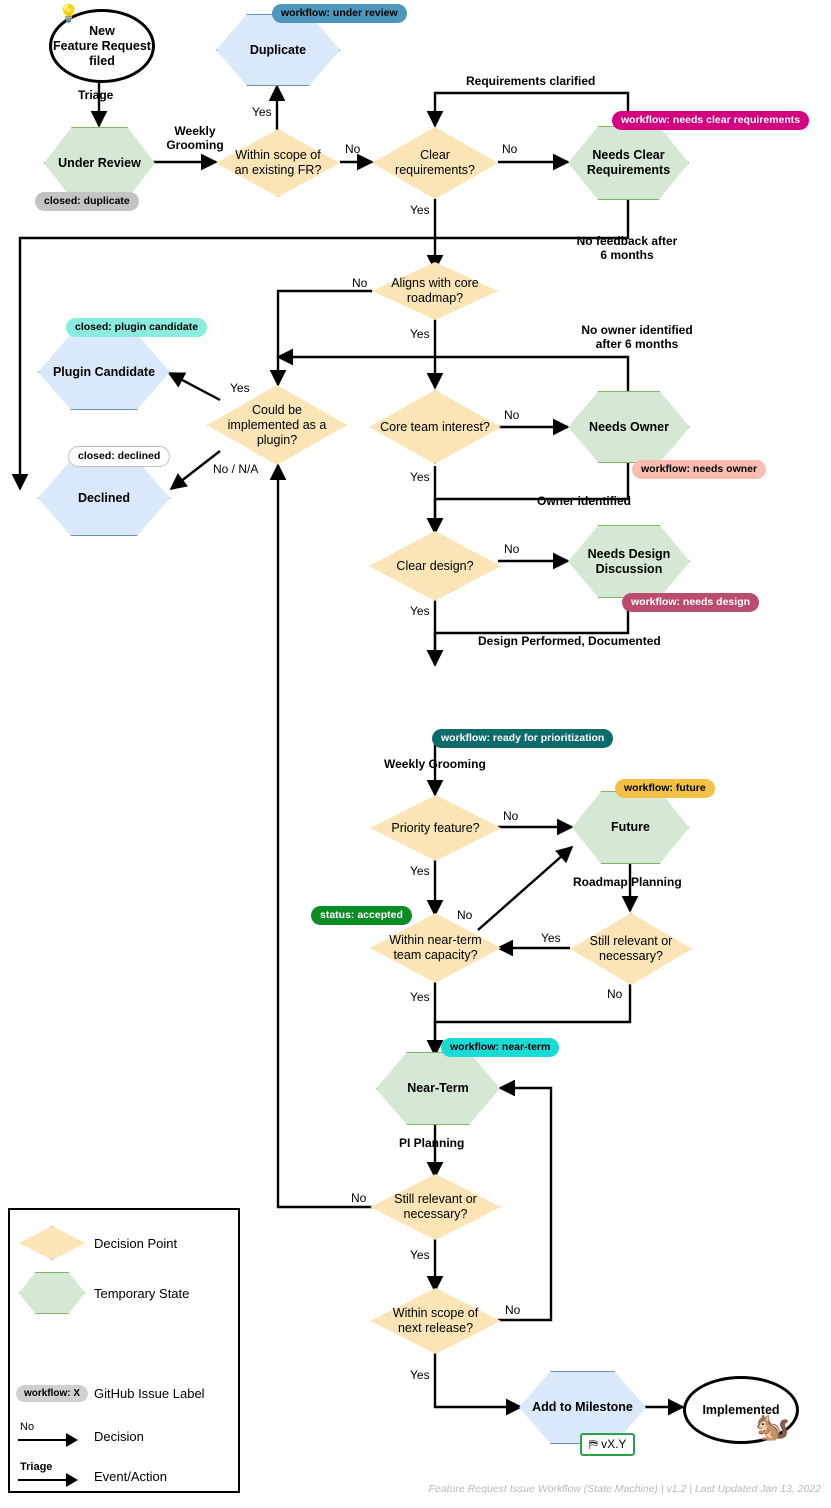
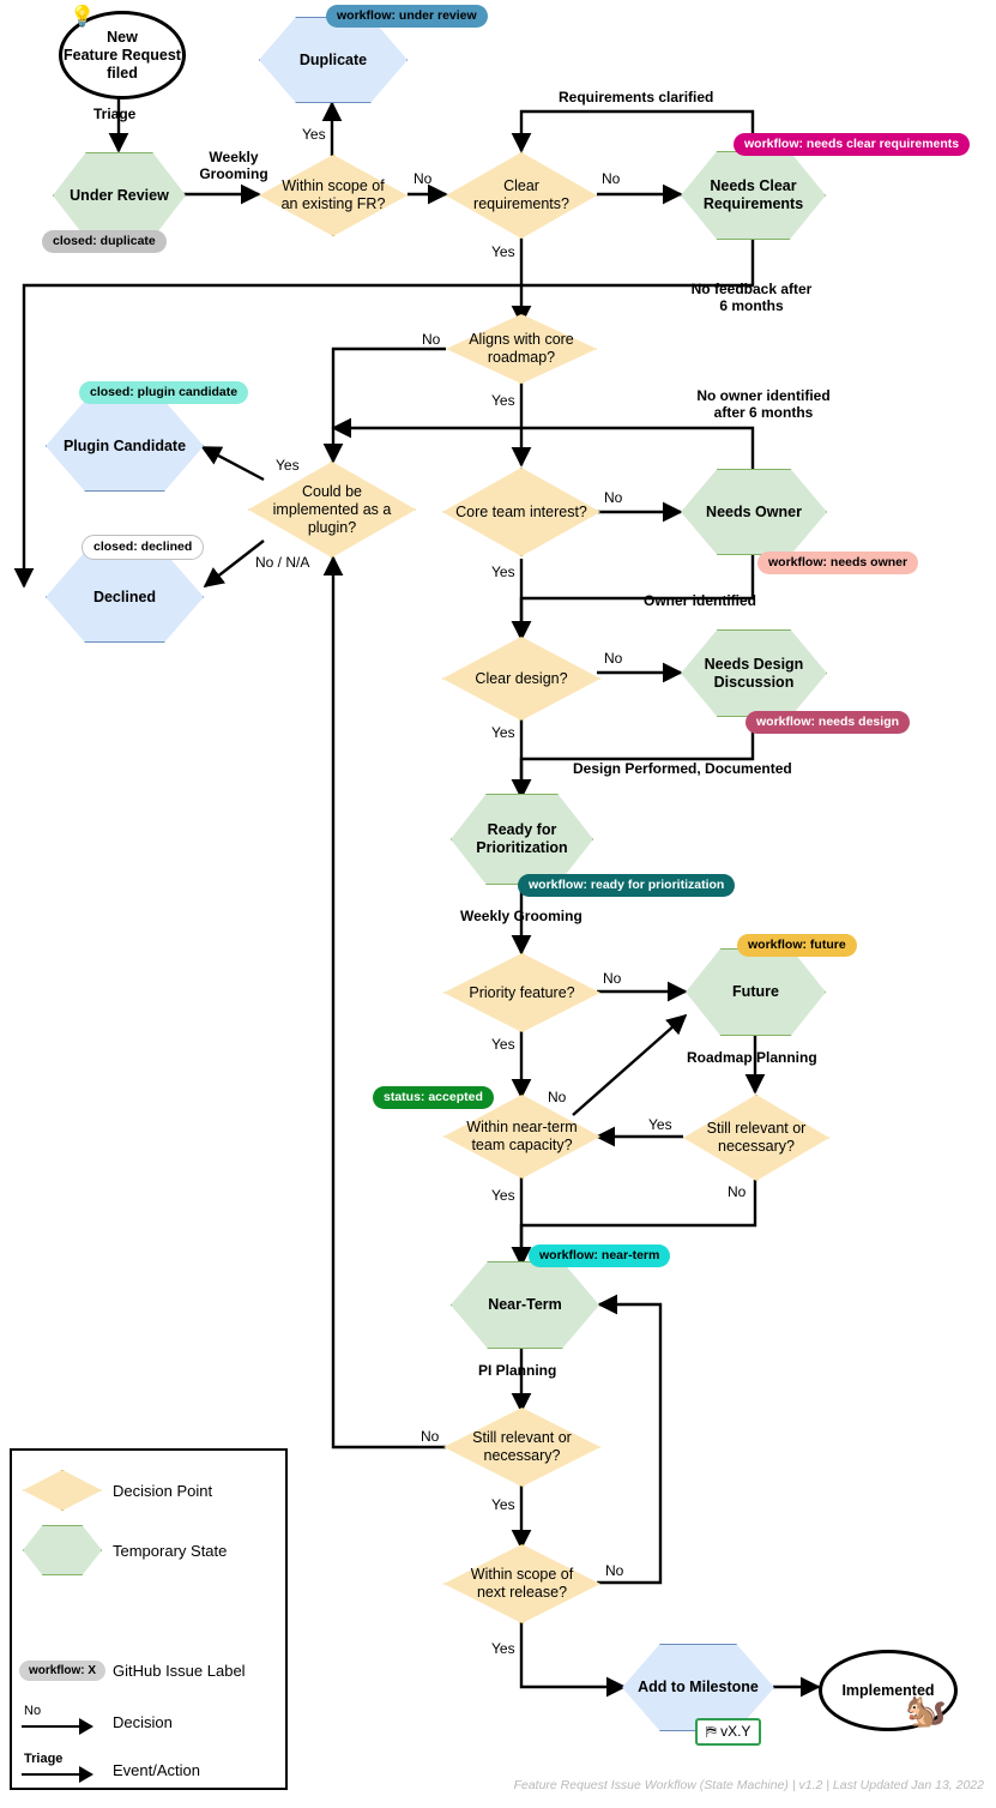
  New
  Feature Request
  filed
  💡
  Under Review
  closed: duplicate
  Duplicate
  workflow: under review
  Within scope of
  an existing FR?
  Clear requirements?
  Needs Clear
  Requirements
  workflow: needs clear requirements
  Aligns with core
  roadmap?
  Could be
  implemented as a
  plugin?
  Plugin Candidate
  closed: plugin candidate
  Declined
  closed: declined
  Core team interest?
  Needs Owner
  workflow: needs owner
  Clear design?
  Needs Design
  Discussion
  workflow: needs design
+ Ready for
+ Prioritization
  workflow: ready for prioritization
  Priority feature?
  Future
  workflow: future
  Still relevant or
  necessary?
  Within near-term
  team capacity?
  status: accepted
  Near-Term
  workflow: near-term
  Still relevant or
  necessary?
  Within scope of
  next release?
  Add to Milestone
  ⛿ vX.Y
  Implemented
  🐿️
  Triage
  Weekly
  Grooming
  Yes
  No
  Requirements clarified
  No
  Yes
  No feedback after
  6 months
  No
  Yes
  No owner identified
  after 6 months
  Yes
  No / N/A
  No
  Yes
  Owner identified
  No
  Yes
  Design Performed, Documented
  Weekly Grooming
  No
  Yes
  Roadmap Planning
  Yes
  No
  No
  Yes
  PI Planning
  No
  Yes
  No
  Yes
  Decision Point
  Temporary State
  workflow: X
  GitHub Issue Label
  No
  Decision
  Triage
  Event/Action
  Feature Request Issue Workflow (State Machine) | v1.2 | Last Updated Jan 13, 2022
